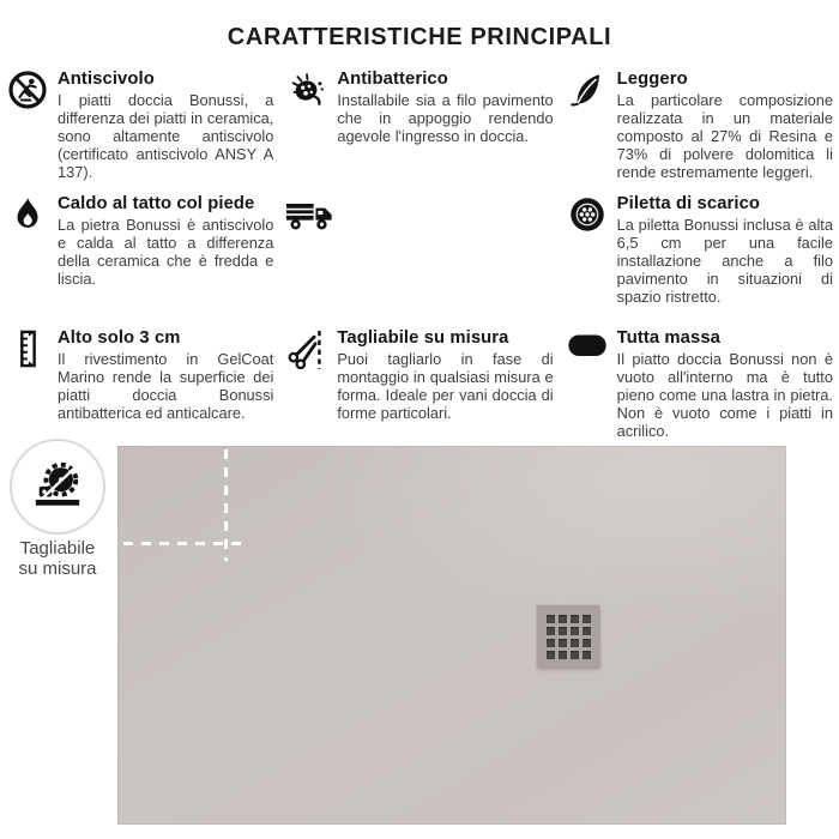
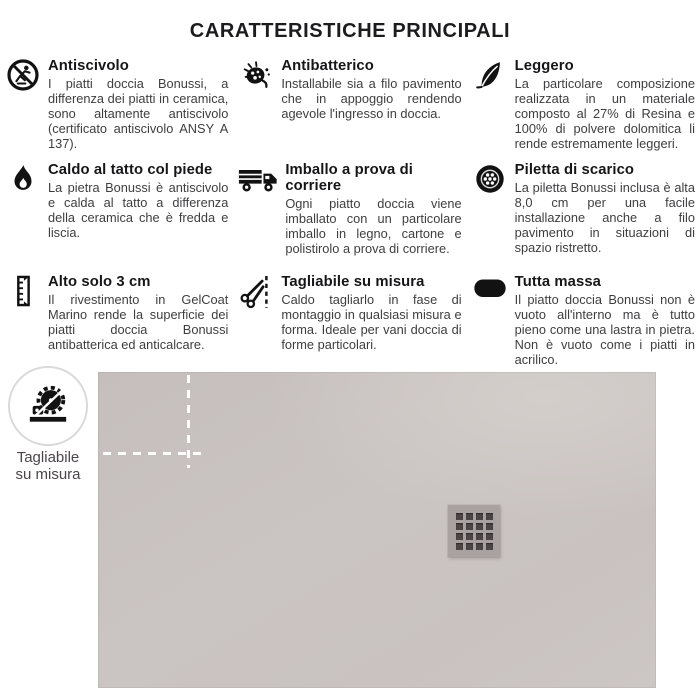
  CARATTERISTICHE PRINCIPALI
  Antiscivolo
  I piatti doccia Bonussi, a differenza dei piatti in ceramica, sono altamente antiscivolo (certificato antiscivolo ANSY A 137).
  Antibatterico
  Installabile sia a filo pavimento che in appoggio rendendo agevole l'ingresso in doccia.
  Leggero
- La particolare composizione realizzata in un materiale composto al 27% di Resina e 73% di polvere dolomitica li rende estremamente leggeri.
+ La particolare composizione realizzata in un materiale composto al 27% di Resina e 100% di polvere dolomitica li rende estremamente leggeri.
  Caldo al tatto col piede
  La pietra Bonussi è antiscivolo e calda al tatto a differenza della ceramica che è fredda e liscia.
+ Imballo a prova di corriere
+ Ogni piatto doccia viene imballato con un particolare imballo in legno, cartone e polistirolo a prova di corriere.
  Piletta di scarico
- La piletta Bonussi inclusa è alta 6,5 cm per una facile installazione anche a filo pavimento in situazioni di spazio ristretto.
+ La piletta Bonussi inclusa è alta 8,0 cm per una facile installazione anche a filo pavimento in situazioni di spazio ristretto.
  Alto solo 3 cm
  Il rivestimento in GelCoat Marino rende la superficie dei piatti doccia Bonussi antibatterica ed anticalcare.
  Tagliabile su misura
- Puoi tagliarlo in fase di montaggio in qualsiasi misura e forma. Ideale per vani doccia di forme particolari.
+ Caldo tagliarlo in fase di montaggio in qualsiasi misura e forma. Ideale per vani doccia di forme particolari.
  Tutta massa
  Il piatto doccia Bonussi non è vuoto all'interno ma è tutto pieno come una lastra in pietra. Non è vuoto come i piatti in acrilico.
  Tagliabile
  su misura
